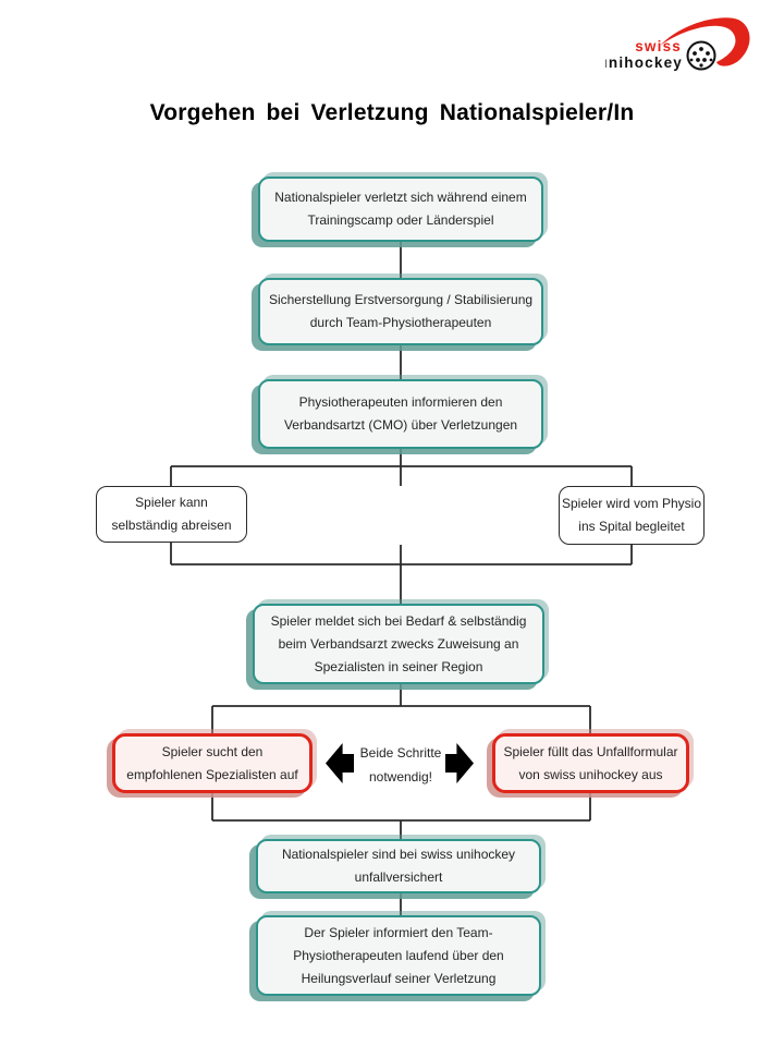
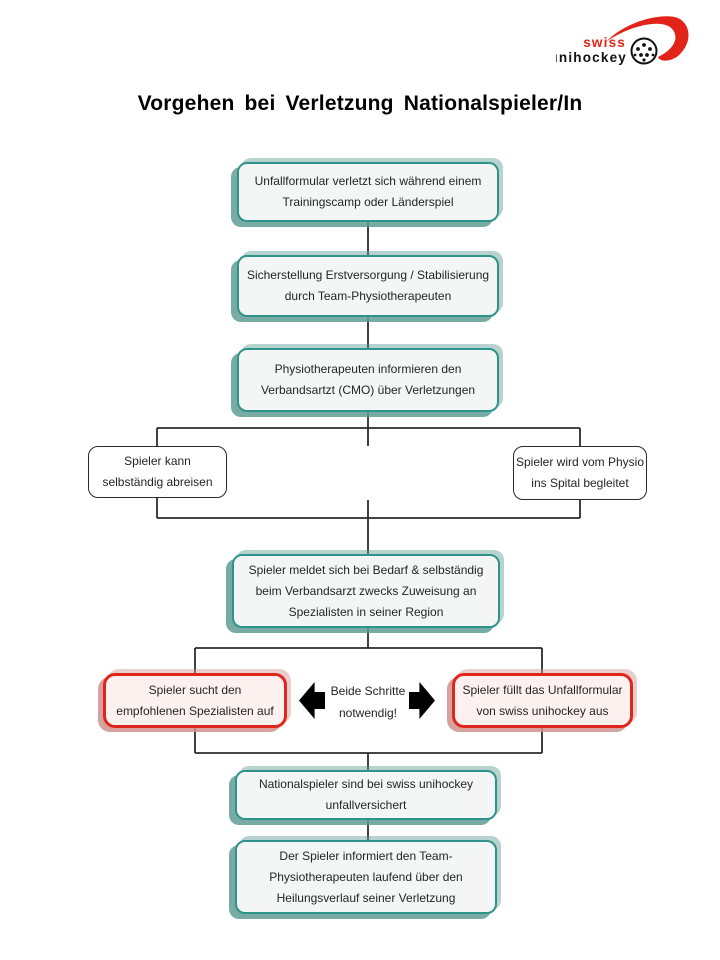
  swiss
  nihockey
  Vorgehen bei Verletzung Nationalspieler/In
- Nationalspieler verletzt sich während einem
+ Unfallformular verletzt sich während einem
  Trainingscamp oder Länderspiel
  Sicherstellung Erstversorgung / Stabilisierung
  durch Team-Physiotherapeuten
  Physiotherapeuten informieren den
  Verbandsartzt (CMO) über Verletzungen
  Spieler kann
  selbständig abreisen
  Spieler wird vom Physio
  ins Spital begleitet
  Spieler meldet sich bei Bedarf & selbständig
  beim Verbandsarzt zwecks Zuweisung an
  Spezialisten in seiner Region
  Spieler sucht den
  empfohlenen Spezialisten auf
  Beide Schritte
  notwendig!
  Spieler füllt das Unfallformular
  von swiss unihockey aus
  Nationalspieler sind bei swiss unihockey
  unfallversichert
  Der Spieler informiert den Team-
  Physiotherapeuten laufend über den
  Heilungsverlauf seiner Verletzung
